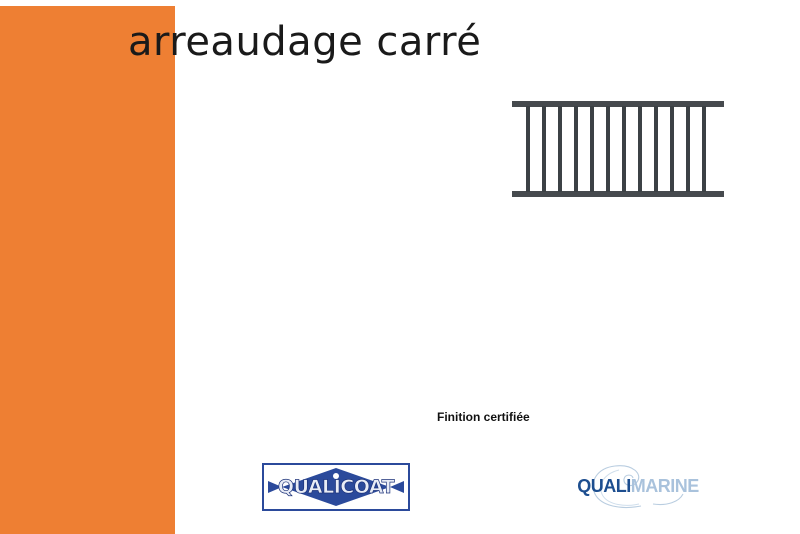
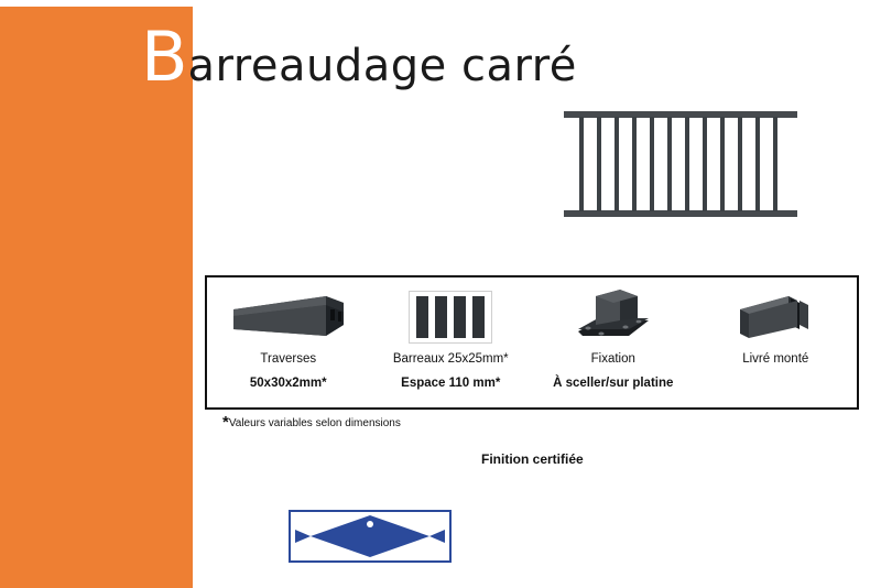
+ B
  arreaudage carré
+ Traverses
+ 50x30x2mm*
+ Barreaux 25x25mm*
+ Espace 110 mm*
+ Fixation
+ À sceller/sur platine
+ Livré monté
+ *Valeurs variables selon dimensions
  Finition certifiée
- QUALICOAT
- QUALIMARINE
